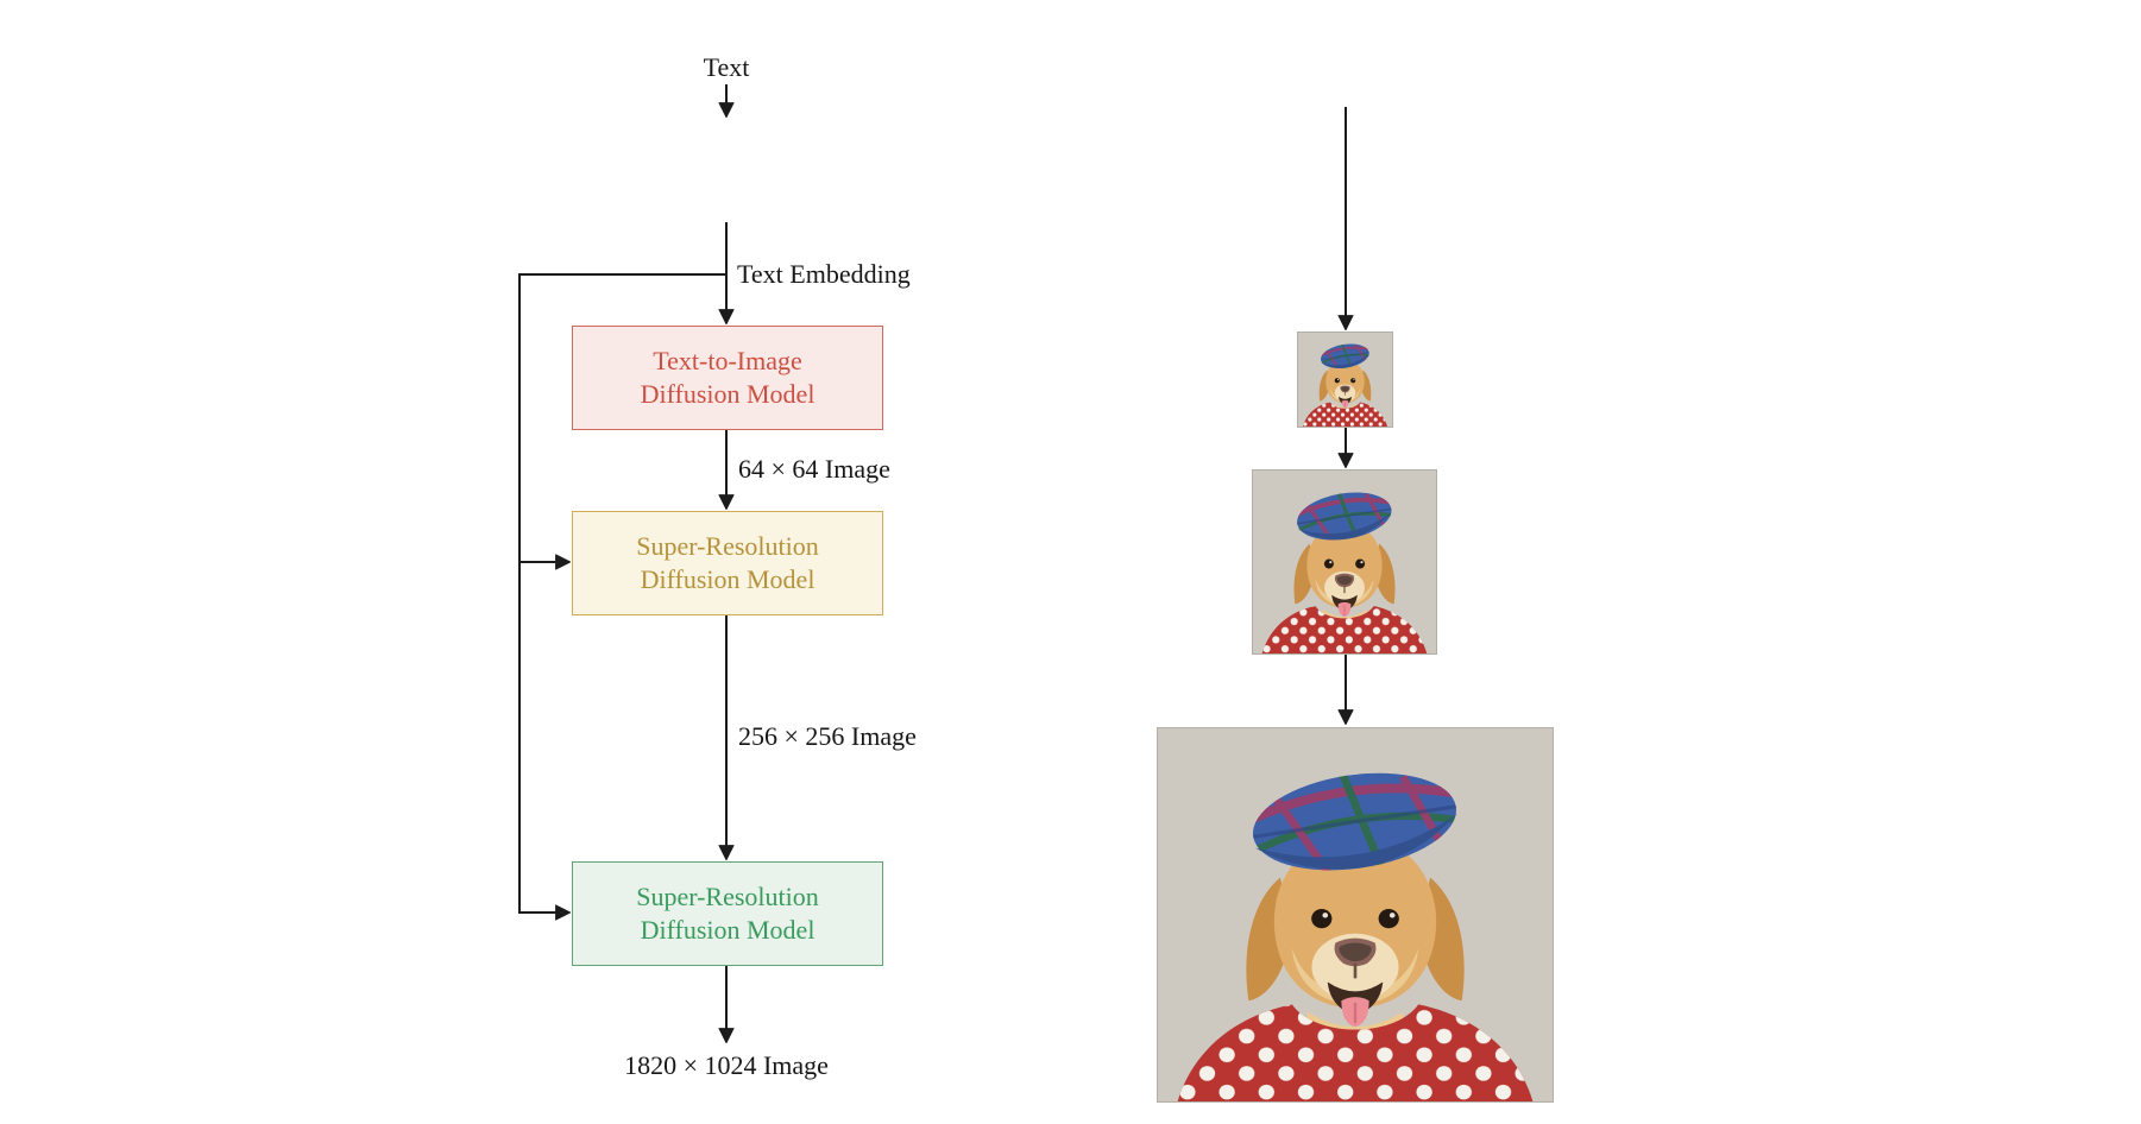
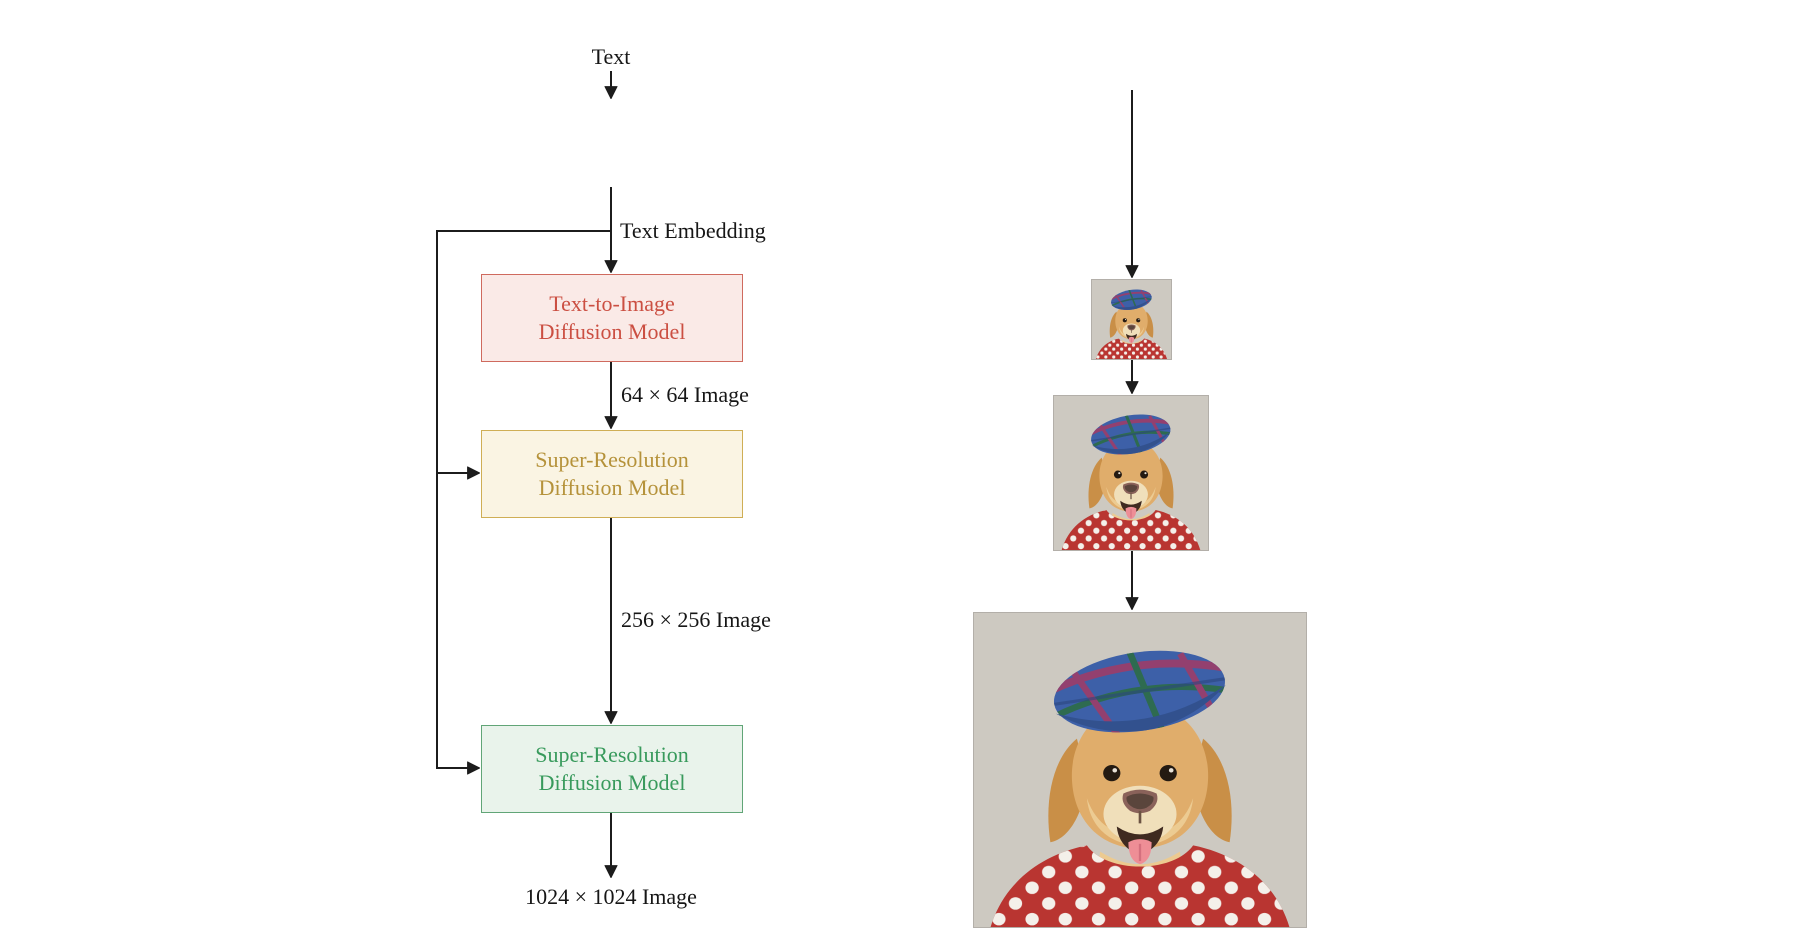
  Text
  Text Embedding
  64 × 64 Image
  256 × 256 Image
- 1820 × 1024 Image
+ 1024 × 1024 Image
  Text-to-Image
  Diffusion Model
  Super-Resolution
  Diffusion Model
  Super-Resolution
  Diffusion Model
